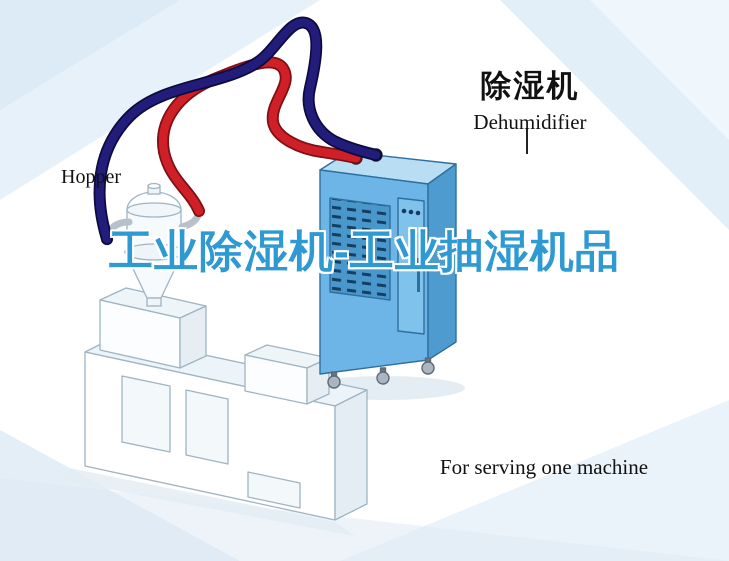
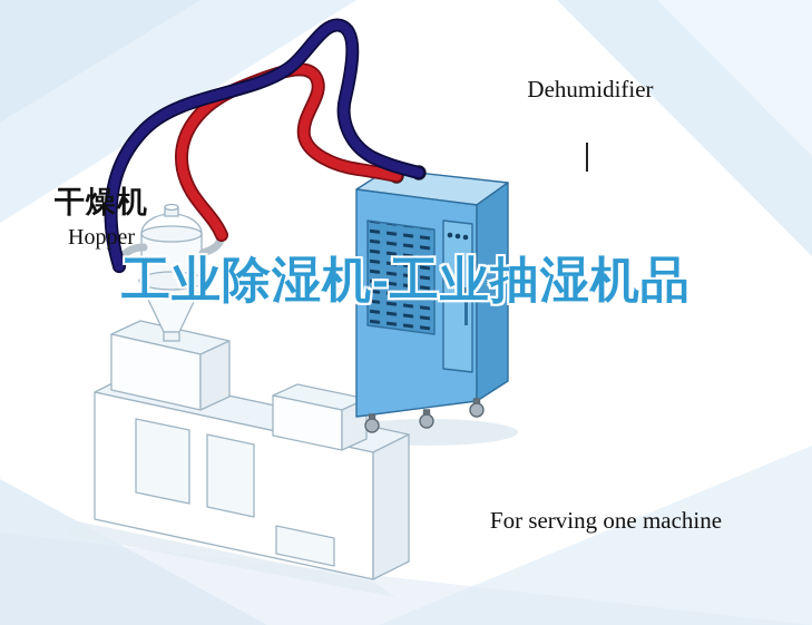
- 除湿机
  Dehumidifier
+ 干燥机
  Hopper
  工业除湿机-工业抽湿机品
  For serving one machine
